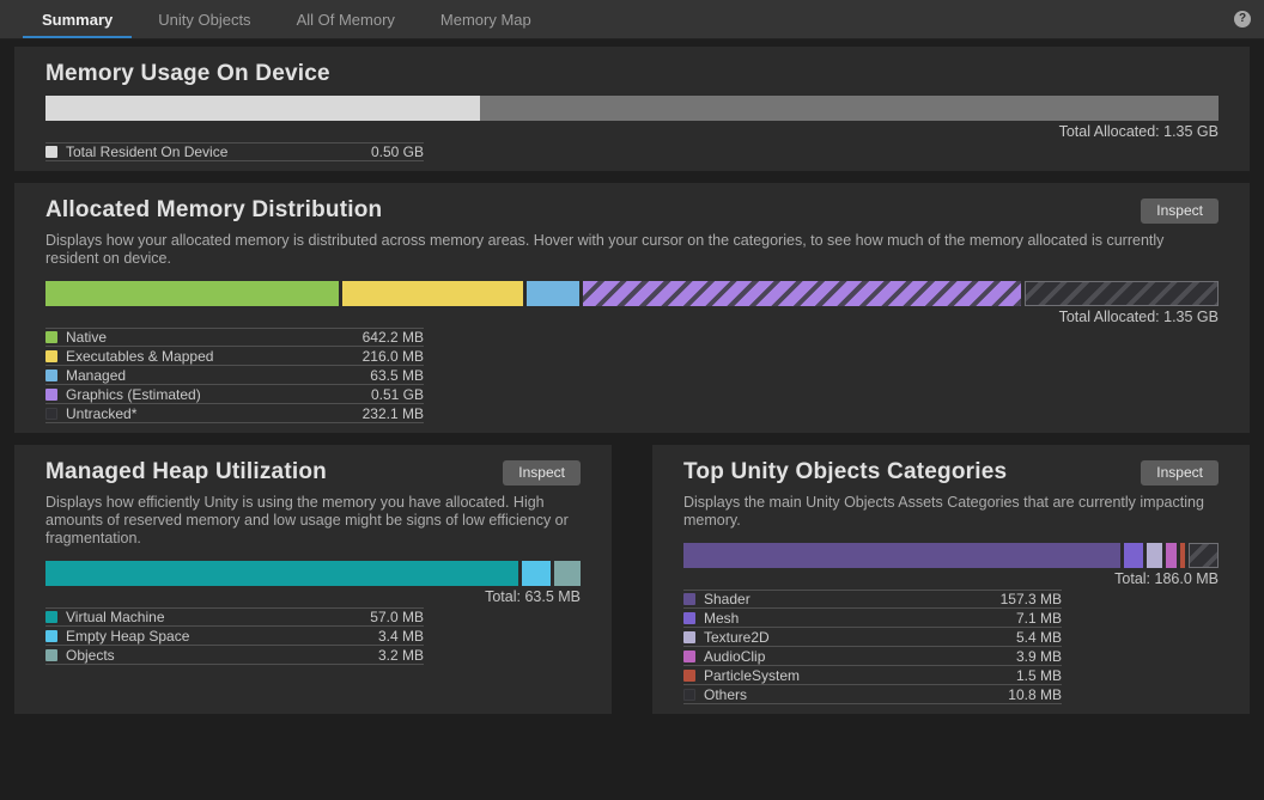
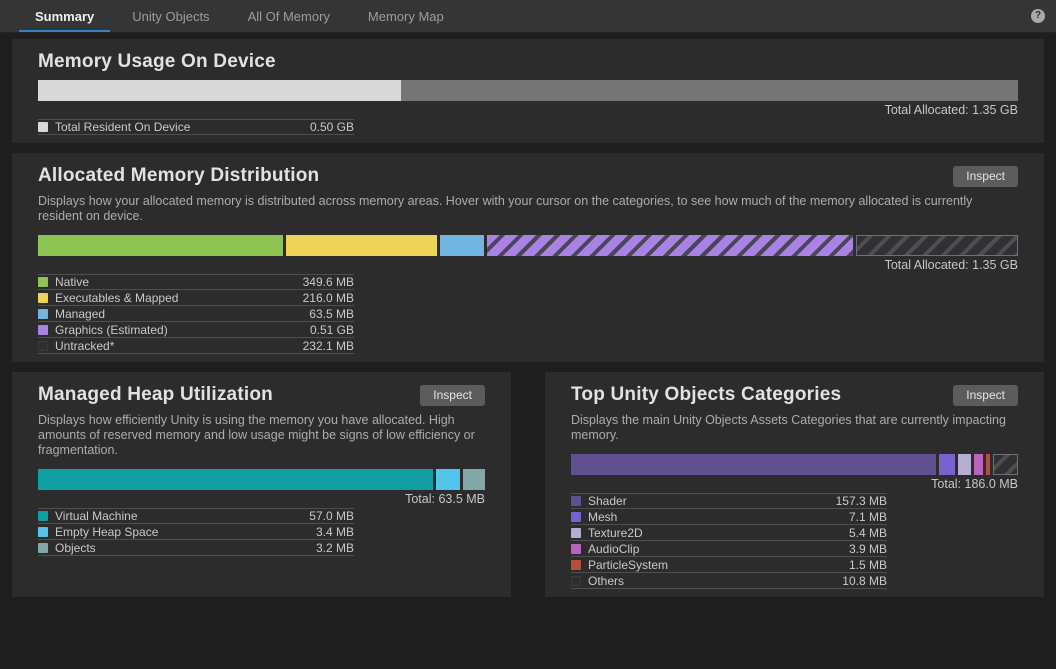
  Summary
  Unity Objects
  All Of Memory
  Memory Map
  ?
  Memory Usage On Device
  Total Allocated: 1.35 GB
  Total Resident On Device
  0.50 GB
  Allocated Memory Distribution
  Inspect
  Displays how your allocated memory is distributed across memory areas. Hover with your cursor on the categories, to see how much of the memory allocated is currently resident on device.
  Total Allocated: 1.35 GB
  Native
- 642.2 MB
+ 349.6 MB
  Executables & Mapped
  216.0 MB
  Managed
  63.5 MB
  Graphics (Estimated)
  0.51 GB
  Untracked*
  232.1 MB
  Managed Heap Utilization
  Inspect
  Displays how efficiently Unity is using the memory you have allocated. High amounts of reserved memory and low usage might be signs of low efficiency or fragmentation.
  Total: 63.5 MB
  Virtual Machine
  57.0 MB
  Empty Heap Space
  3.4 MB
  Objects
  3.2 MB
  Top Unity Objects Categories
  Inspect
  Displays the main Unity Objects Assets Categories that are currently impacting memory.
  Total: 186.0 MB
  Shader
  157.3 MB
  Mesh
  7.1 MB
  Texture2D
  5.4 MB
  AudioClip
  3.9 MB
  ParticleSystem
  1.5 MB
  Others
  10.8 MB
